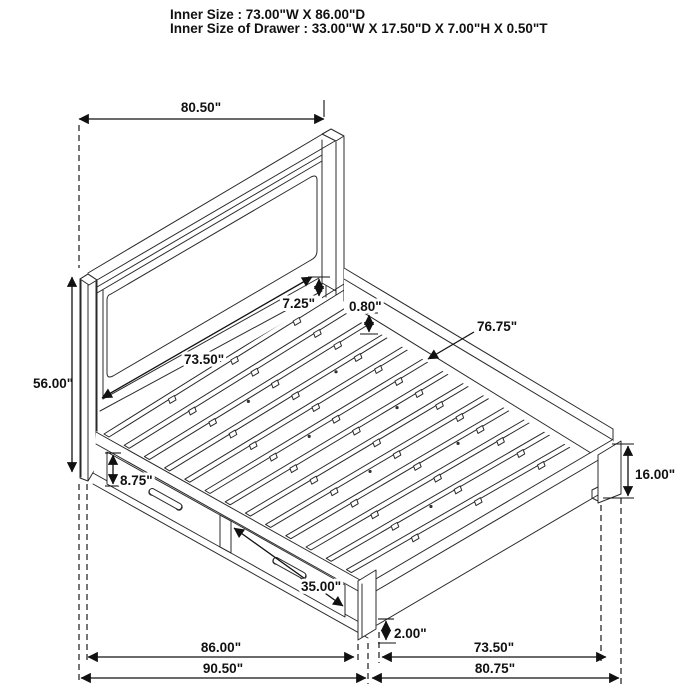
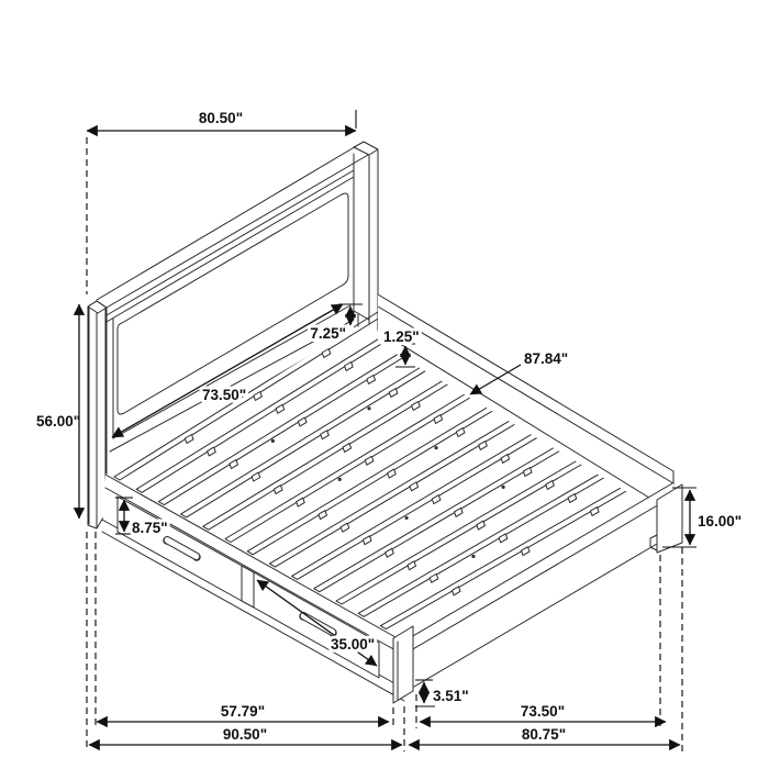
- Inner Size : 73.00"W X 86.00"D
- Inner Size of Drawer : 33.00"W X 17.50"D X 7.00"H X 0.50"T
  80.50"
  56.00"
  7.25"
- 0.80"
+ 1.25"
- 76.75"
+ 87.84"
  73.50"
  8.75"
  35.00"
  16.00"
- 2.00"
+ 3.51"
- 86.00"
+ 57.79"
  73.50"
  90.50"
  80.75"
